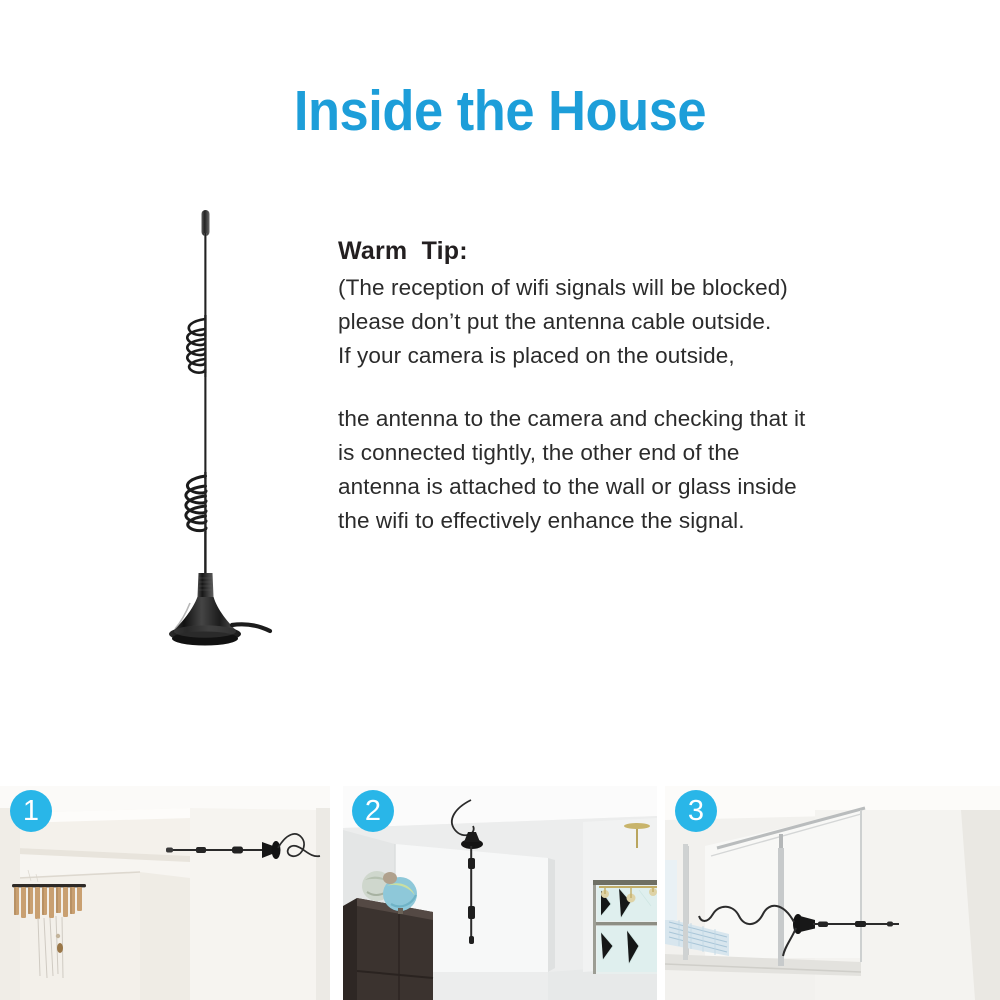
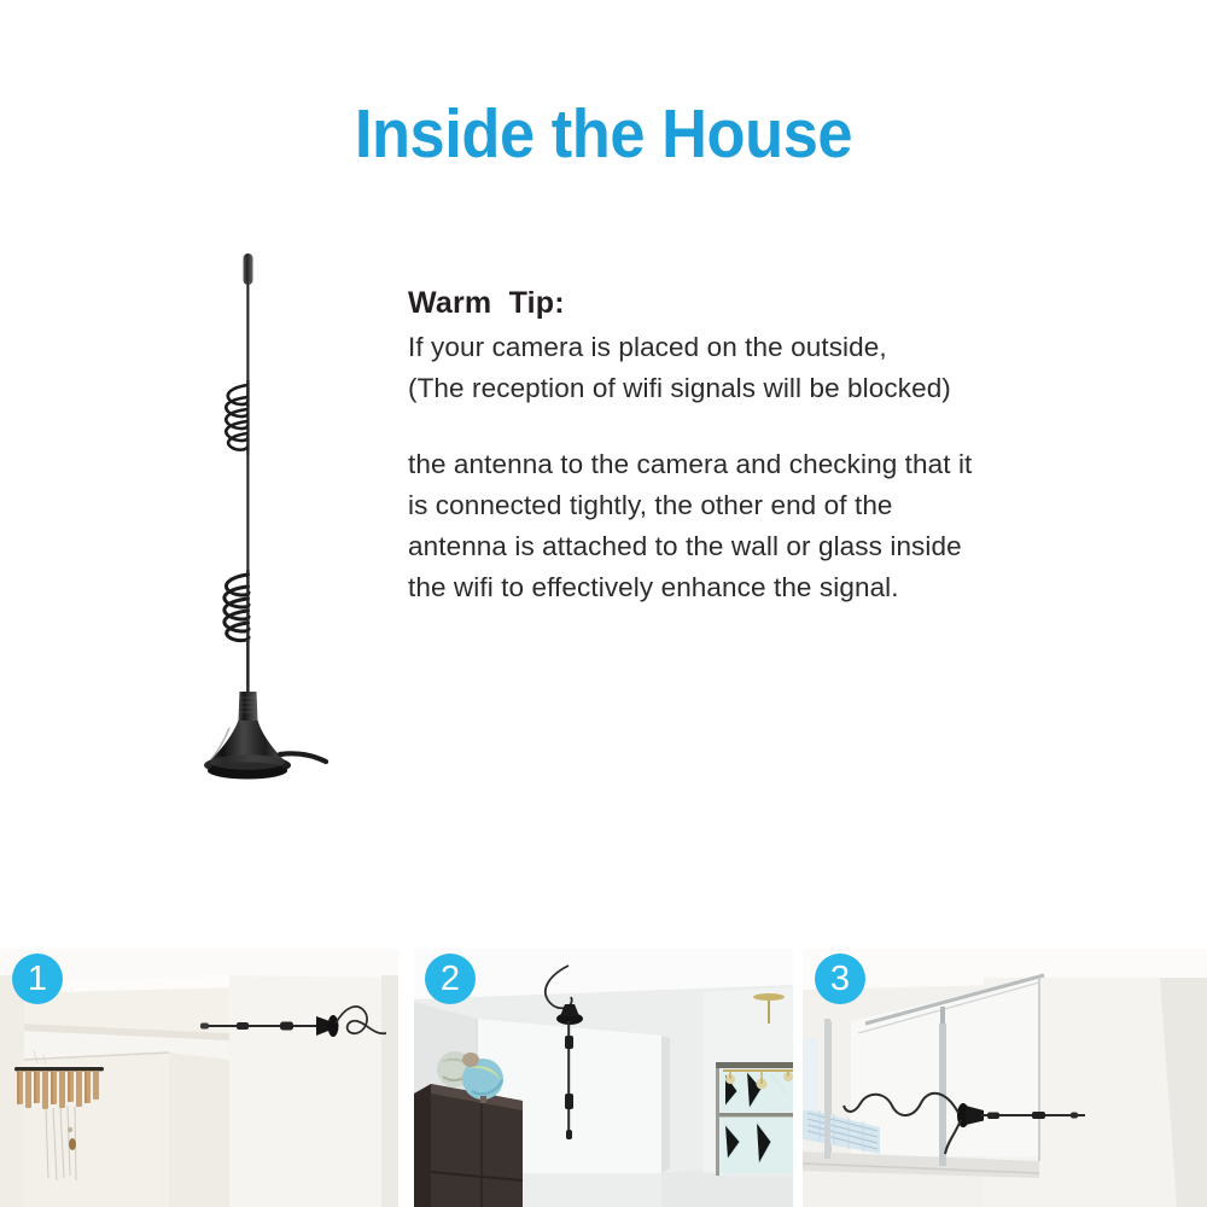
  Inside the House
  Warm Tip:
- (The reception of wifi signals will be blocked)
+ If your camera is placed on the outside,
- please don’t put the antenna cable outside.
- If your camera is placed on the outside,
+ (The reception of wifi signals will be blocked)
  the antenna to the camera and checking that it
  is connected tightly, the other end of the
  antenna is attached to the wall or glass inside
  the wifi to effectively enhance the signal.
  1
  2
  3
